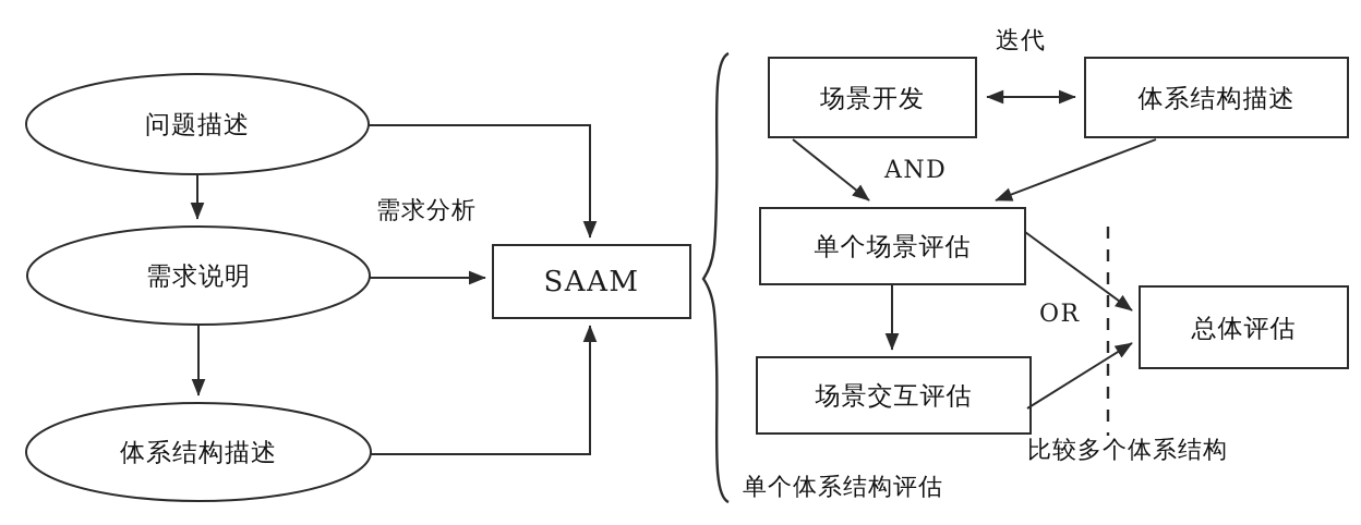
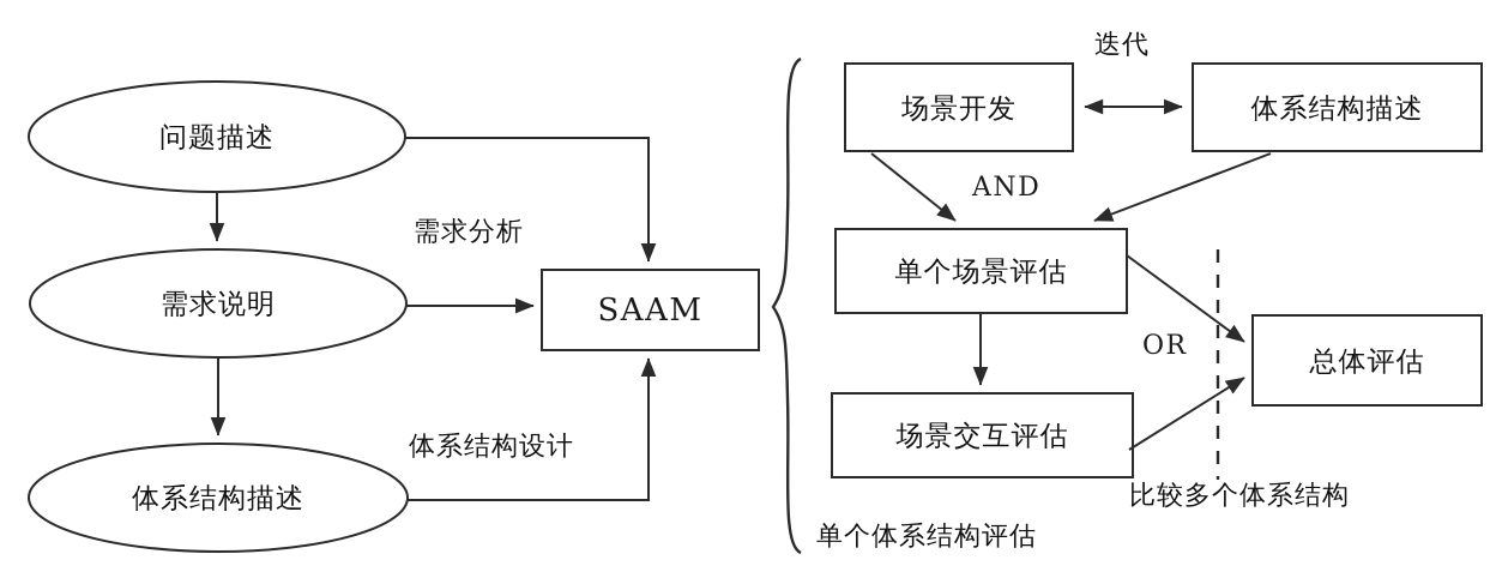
  问题描述
  需求说明
  体系结构描述
  SAAM
  需求分析
+ 体系结构设计
  场景开发
  体系结构描述
  单个场景评估
  场景交互评估
  总体评估
  迭代
  AND
  OR
  单个体系结构评估
  比较多个体系结构
